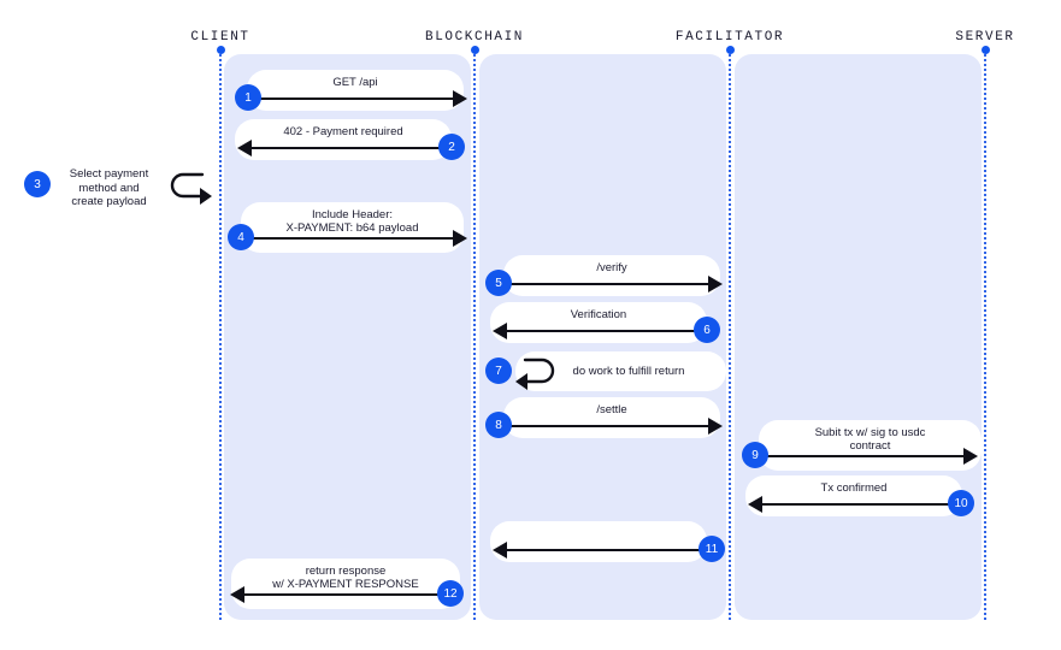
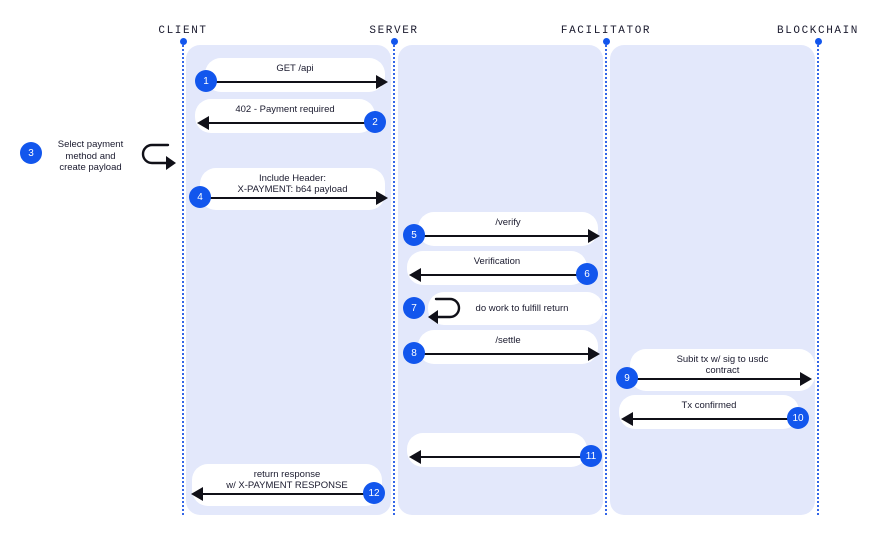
  CLIENT
- BLOCKCHAIN
+ SERVER
  FACILITATOR
- SERVER
+ BLOCKCHAIN
  GET /api
  1
  402 - Payment required
  2
  Select payment
  method and
  create payload
  3
  Include Header:
  X-PAYMENT: b64 payload
  4
  /verify
  5
  Verification
  6
  do work to fulfill return
  7
  /settle
  8
  Subit tx w/ sig to usdc
  contract
  9
  Tx confirmed
  10
  11
  return response
  w/ X-PAYMENT RESPONSE
  12
